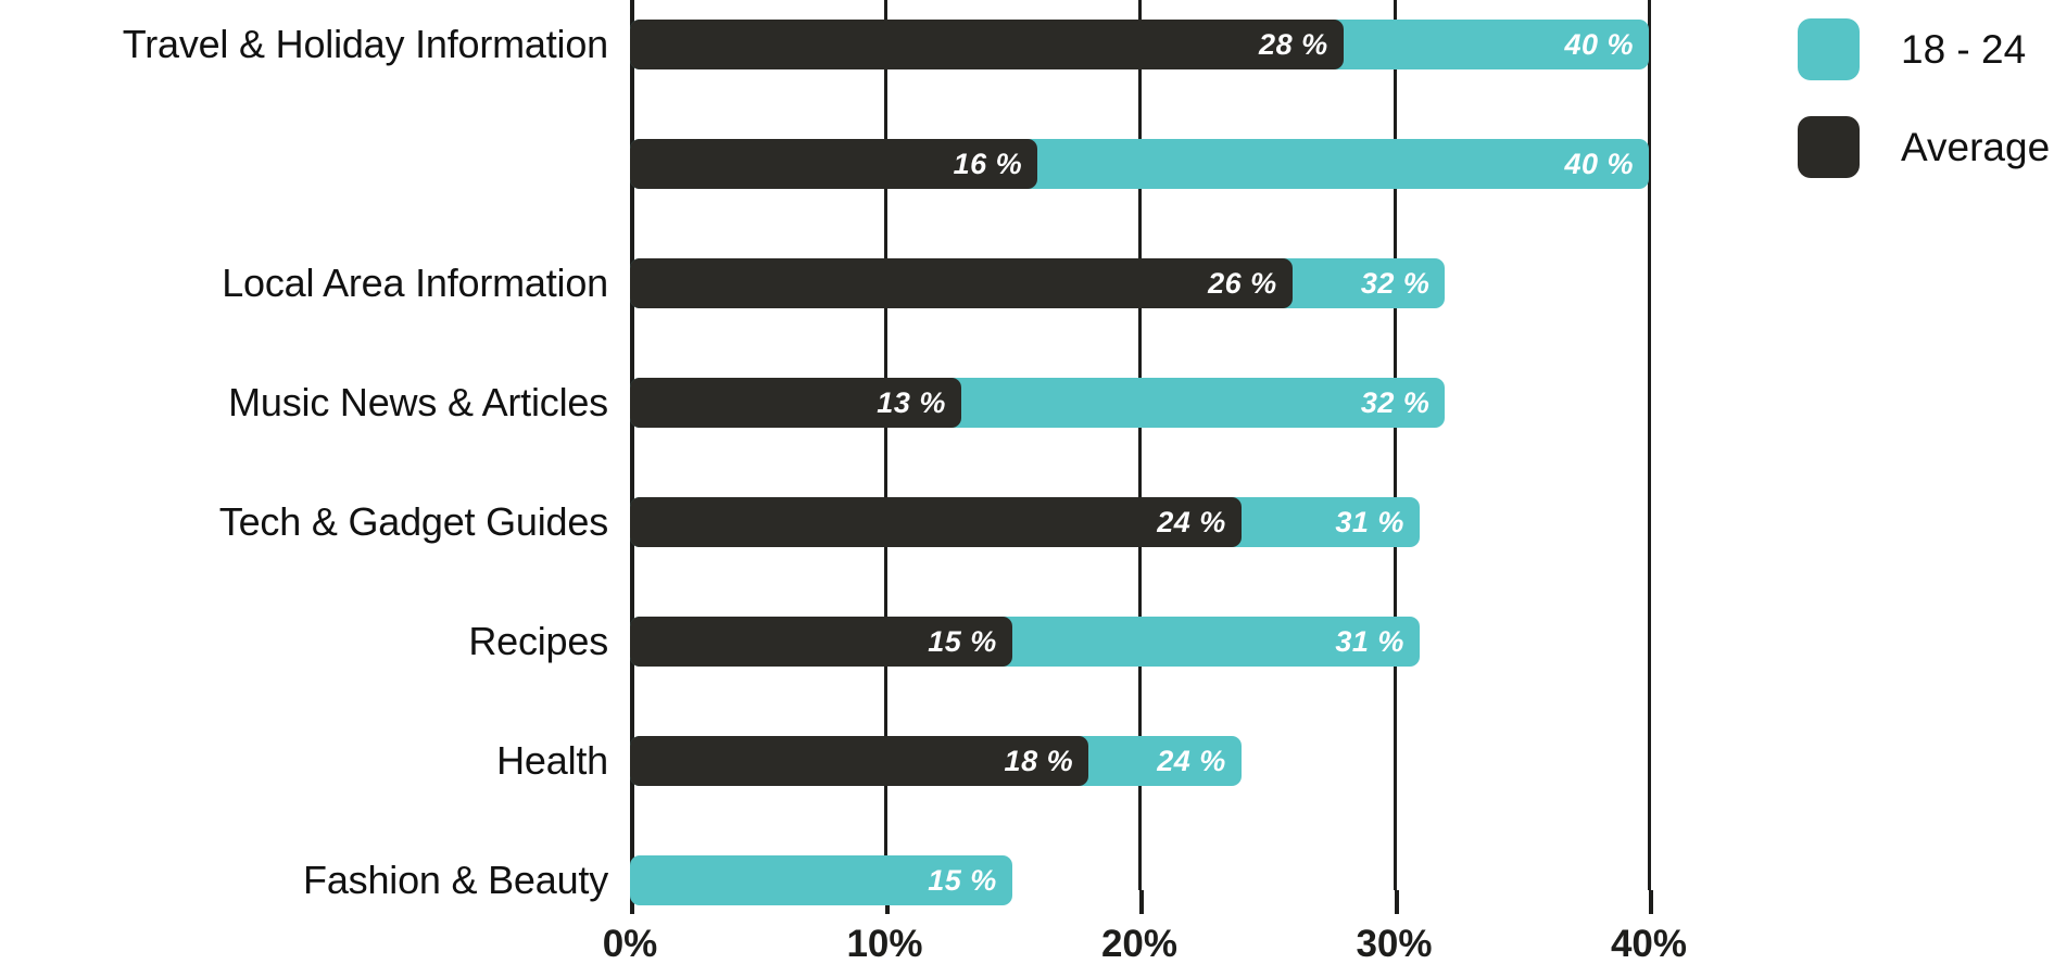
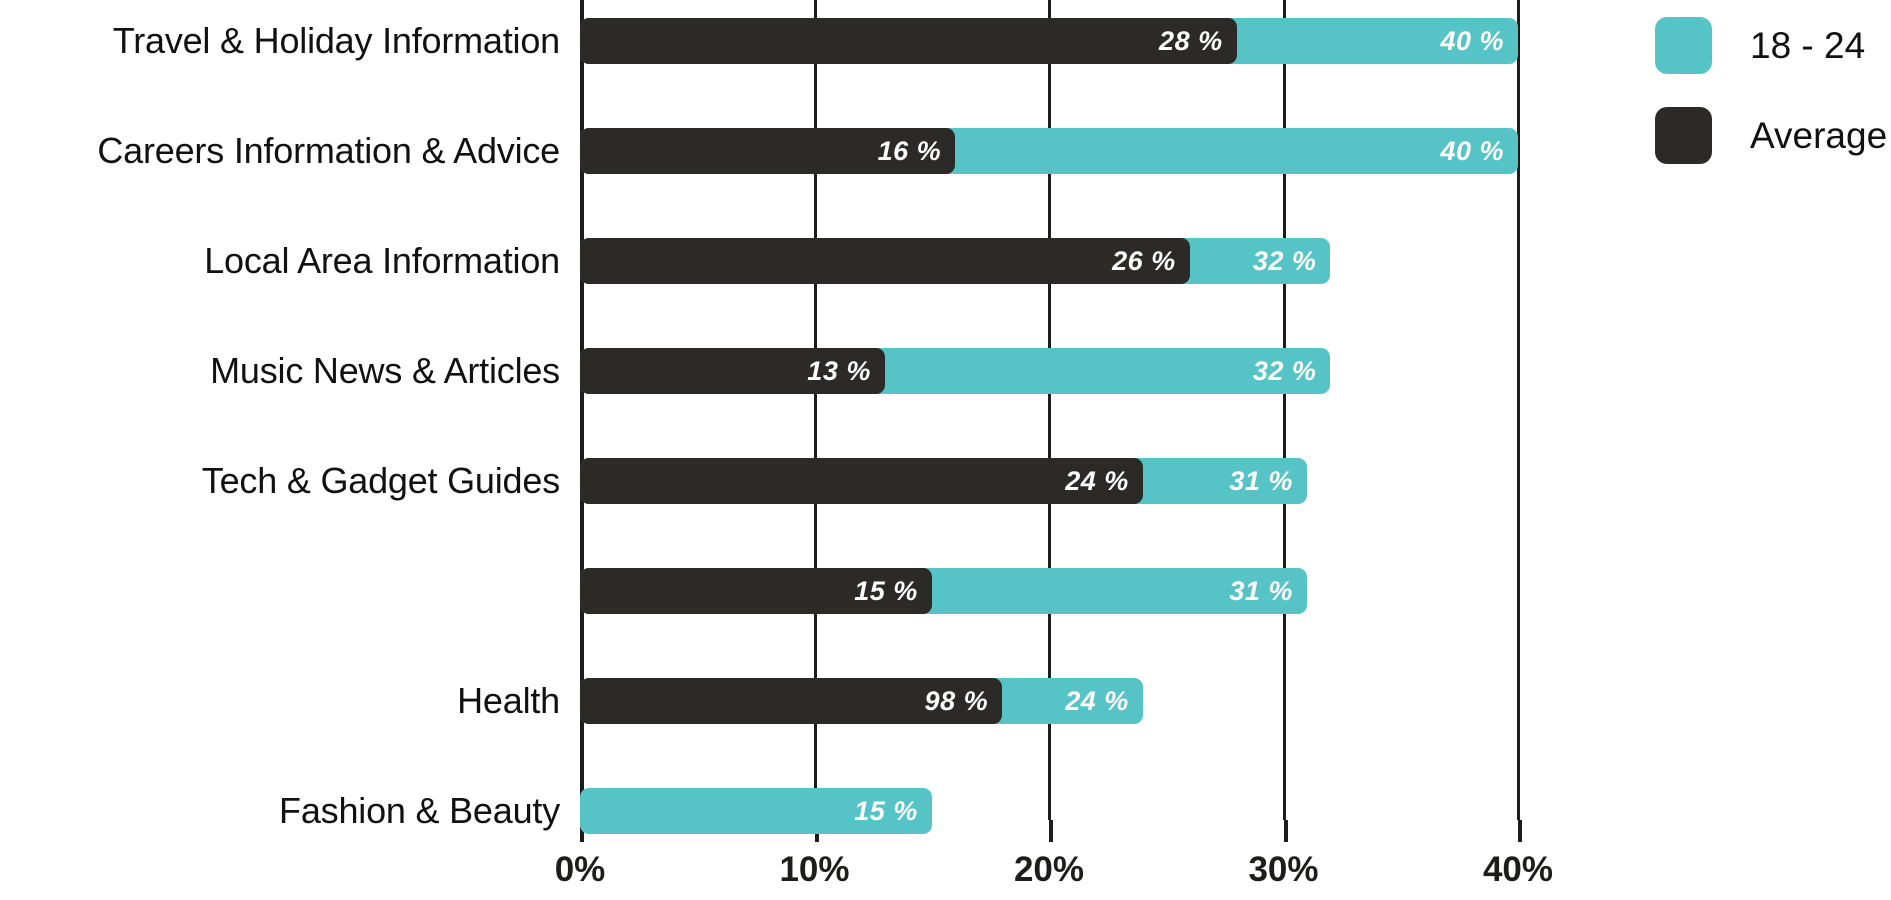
  Travel & Holiday Information
+ Careers Information & Advice
  Local Area Information
  Music News & Articles
  Tech & Gadget Guides
- Recipes
  Health
  Fashion & Beauty
  40 %
  28 %
  40 %
  16 %
  32 %
  26 %
  32 %
  13 %
  31 %
  24 %
  31 %
  15 %
  24 %
- 18 %
+ 98 %
  15 %
  0%
  10%
  20%
  30%
  40%
  18 - 24
  Average
